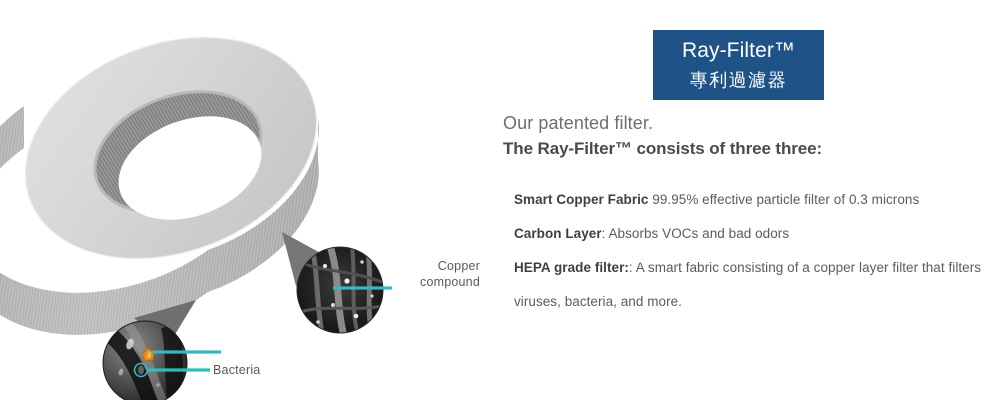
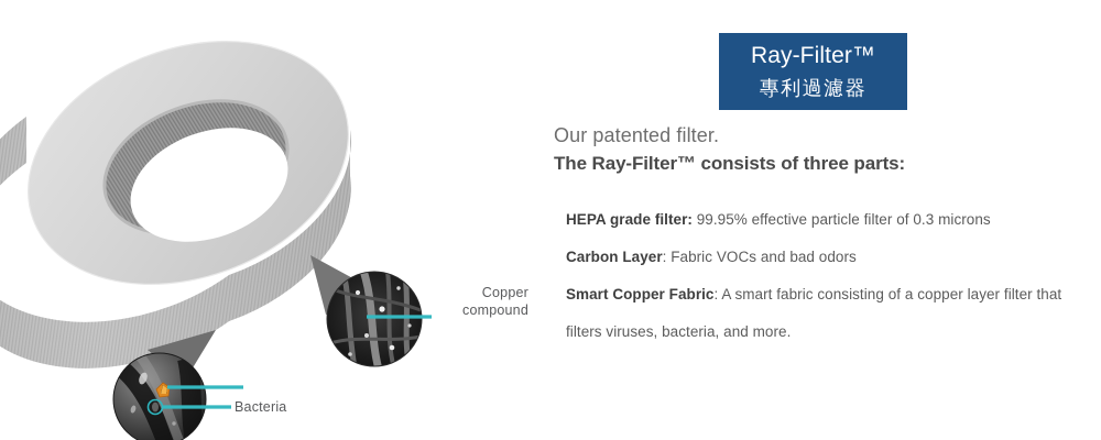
  Copper
  compound
  Bacteria
  Ray-Filter™
  專利過濾器
  Our patented filter.
- The Ray-Filter™ consists of three three:
+ The Ray-Filter™ consists of three parts:
- Smart Copper Fabric 99.95% effective particle filter of 0.3 microns
+ HEPA grade filter: 99.95% effective particle filter of 0.3 microns
- Carbon Layer: Absorbs VOCs and bad odors
+ Carbon Layer: Fabric VOCs and bad odors
- HEPA grade filter:: A smart fabric consisting of a copper layer filter that filters viruses, bacteria, and more.
+ Smart Copper Fabric: A smart fabric consisting of a copper layer filter that filters viruses, bacteria, and more.
